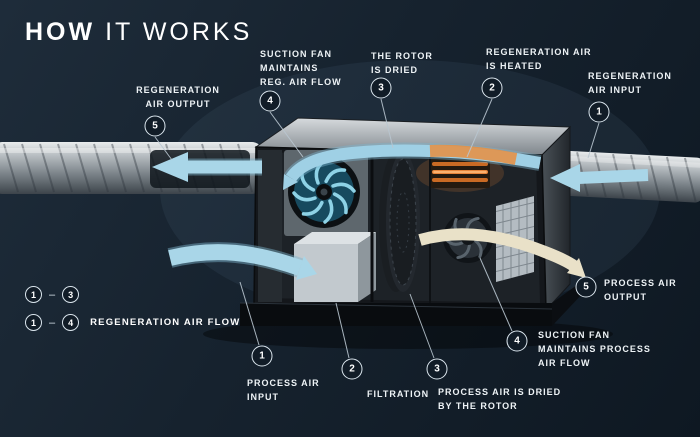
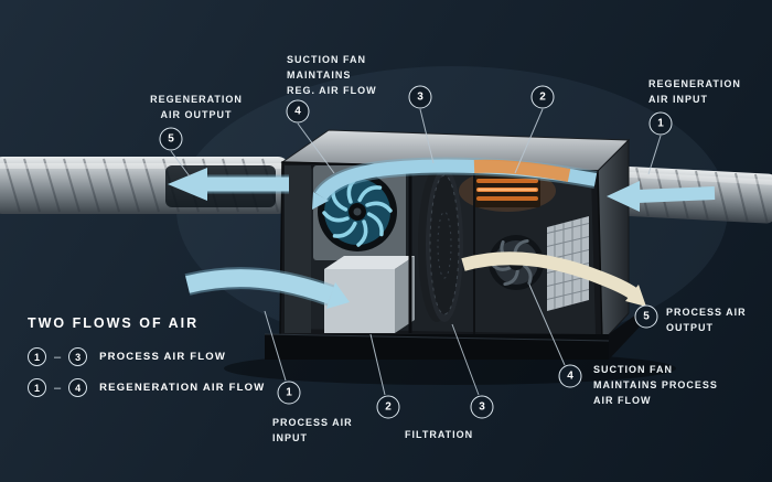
- HOW IT WORKS
  REGENERATION
  AIR OUTPUT
  SUCTION FAN
  MAINTAINS
  REG. AIR FLOW
- THE ROTOR
- IS DRIED
- REGENERATION AIR
- IS HEATED
  REGENERATION
  AIR INPUT
  PROCESS AIR
  OUTPUT
  SUCTION FAN
  MAINTAINS PROCESS
  AIR FLOW
- PROCESS AIR IS DRIED
- BY THE ROTOR
  FILTRATION
  PROCESS AIR
  INPUT
  5
  4
  3
  2
  1
  5
  4
  3
  2
  1
+ TWO FLOWS OF AIR
  1
  –
  3
+ PROCESS AIR FLOW
  1
  –
  4
  REGENERATION AIR FLOW
